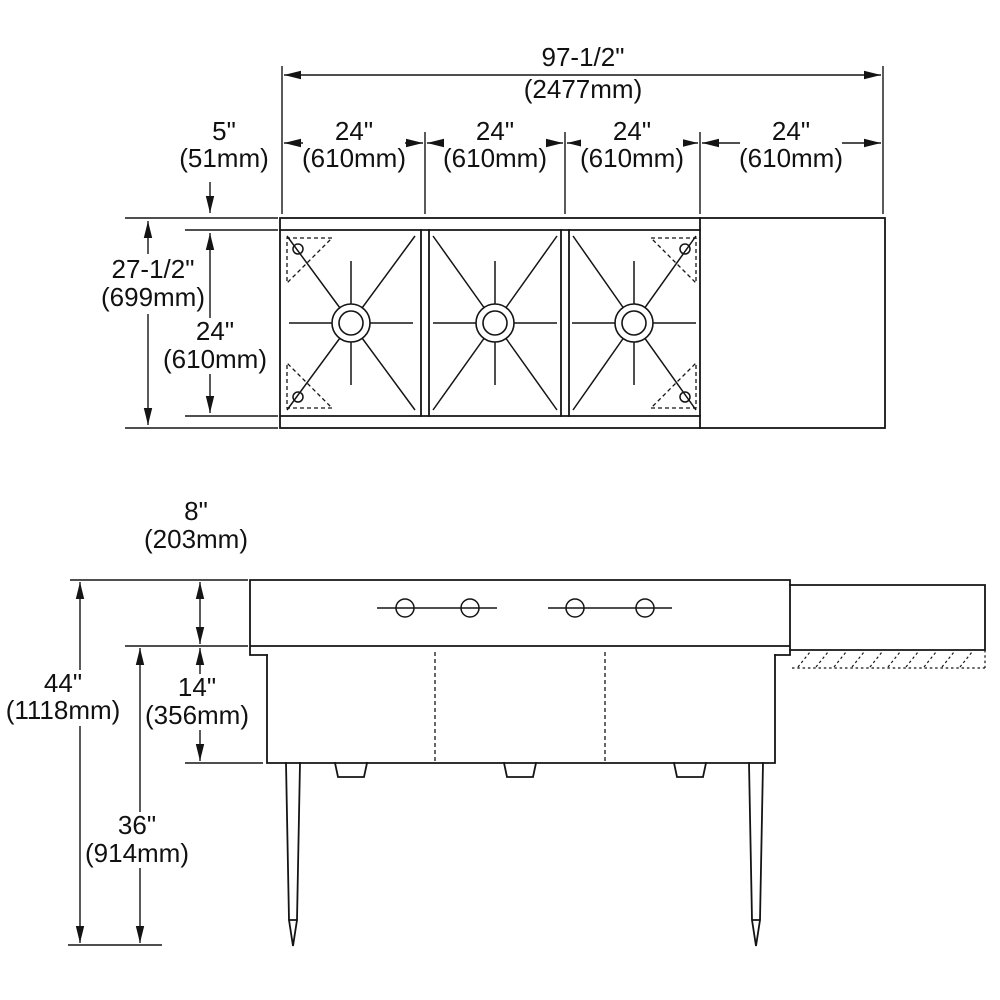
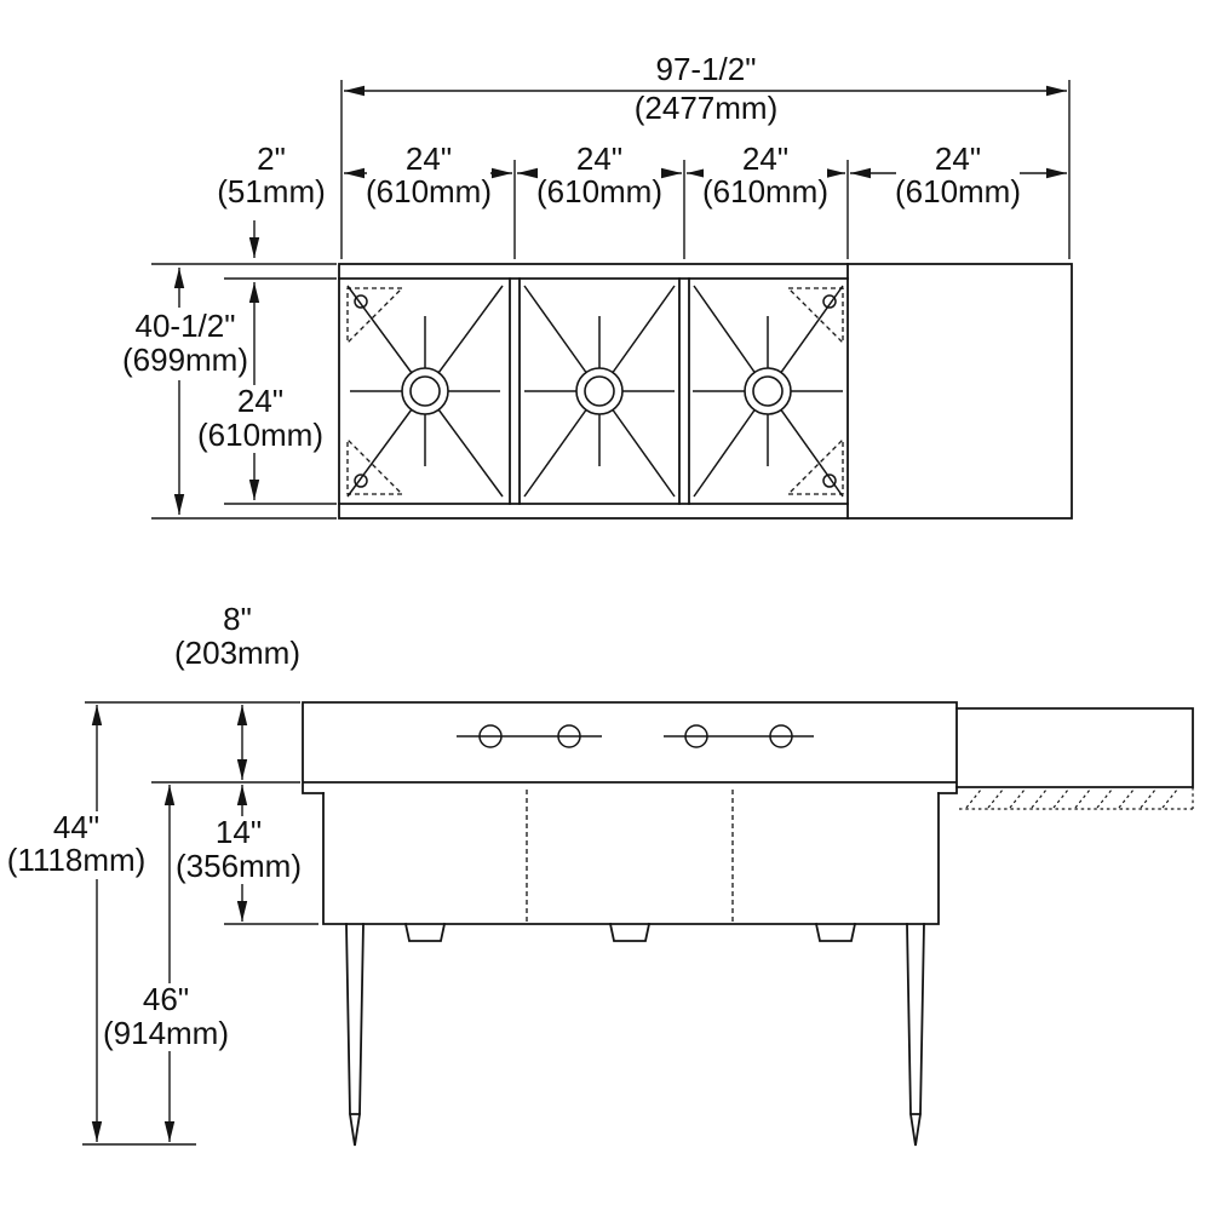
  97-1/2"
  (2477mm)
  24"
  (610mm)
  24"
  (610mm)
  24"
  (610mm)
  24"
  (610mm)
- 5"
+ 2"
  (51mm)
- 27-1/2"
+ 40-1/2"
  (699mm)
  24"
  (610mm)
  8"
  (203mm)
  44"
  (1118mm)
  14"
  (356mm)
- 36"
+ 46"
  (914mm)
